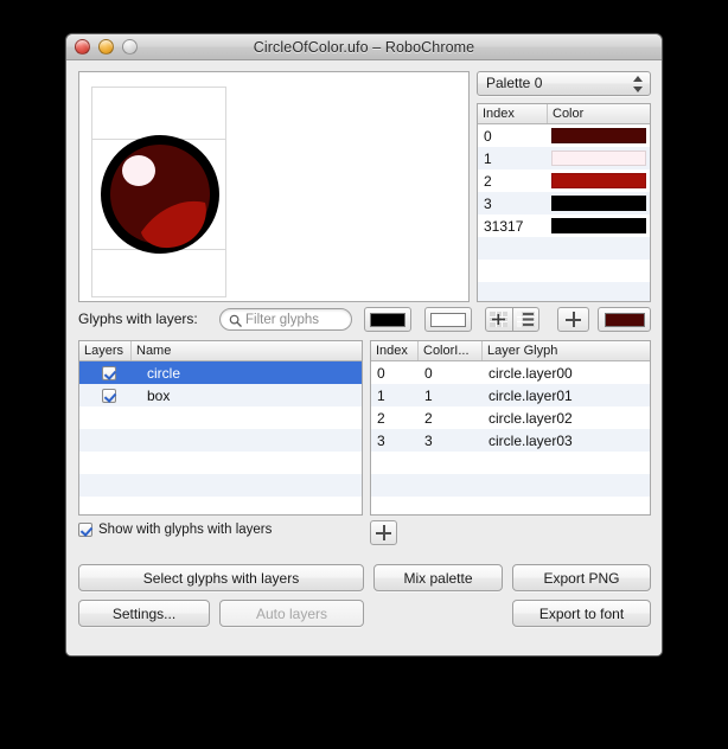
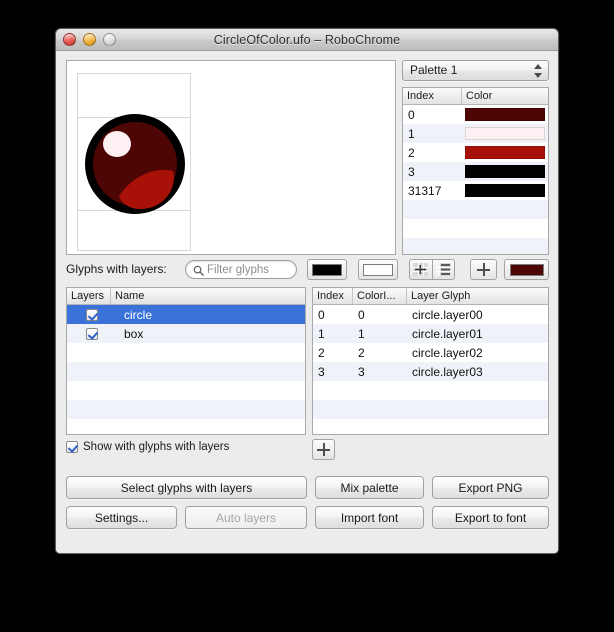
  CircleOfColor.ufo – RoboChrome
- Palette 0
+ Palette 1
  Index
  Color
  0
  1
  2
  3
  31317
  Glyphs with layers:
  Filter glyphs
  Layers
  Name
  circle
  box
  Index
  ColorI...
  Layer Glyph
  0
  0
  circle.layer00
  1
  1
  circle.layer01
  2
  2
  circle.layer02
  3
  3
  circle.layer03
  Show with glyphs with layers
  Select glyphs with layers
  Mix palette
  Export PNG
  Settings...
  Auto layers
+ Import font
  Export to font
